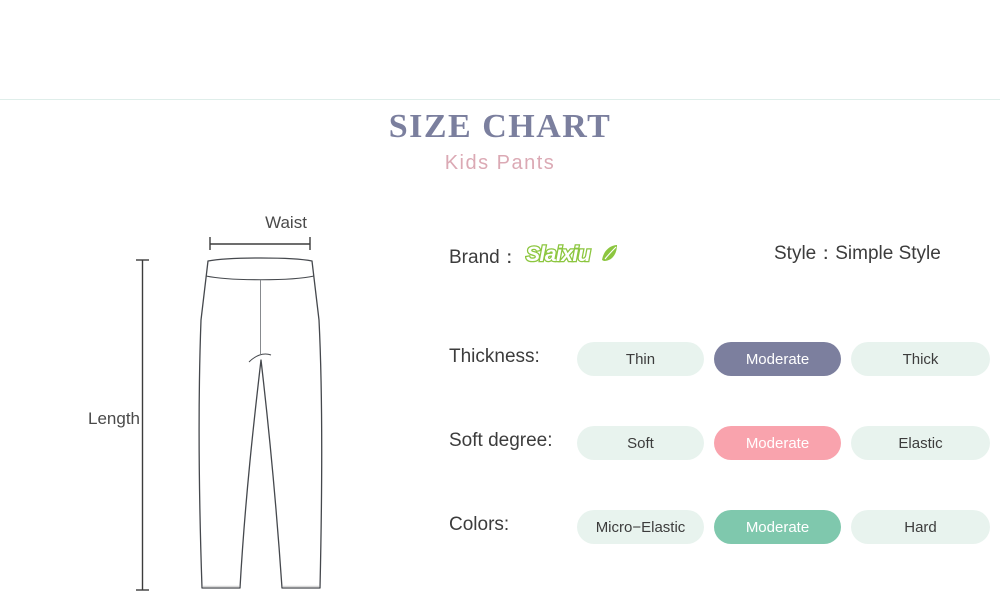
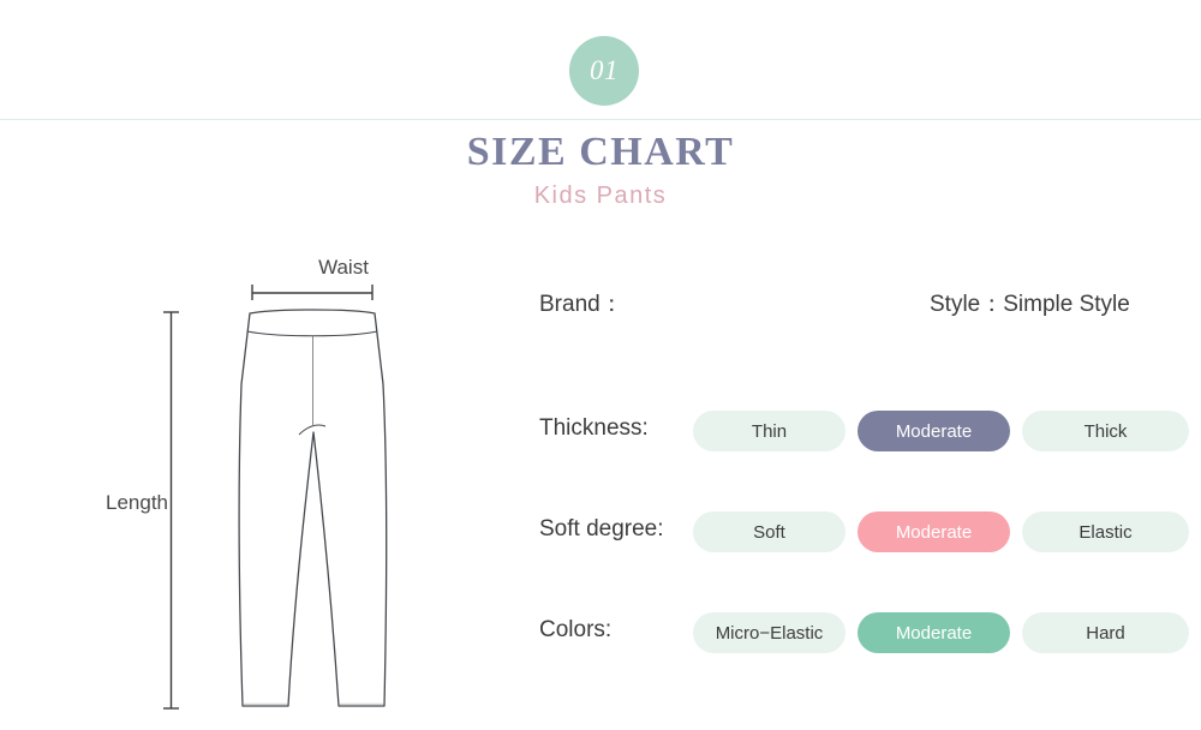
+ 01
  SIZE CHART
  Kids Pants
  Waist
  Length
  Brand：
- Slaixiu
  Style：Simple Style
  Thickness:
  Thin
  Moderate
  Thick
  Soft degree:
  Soft
  Moderate
  Elastic
  Colors:
  Micro−Elastic
  Moderate
  Hard
